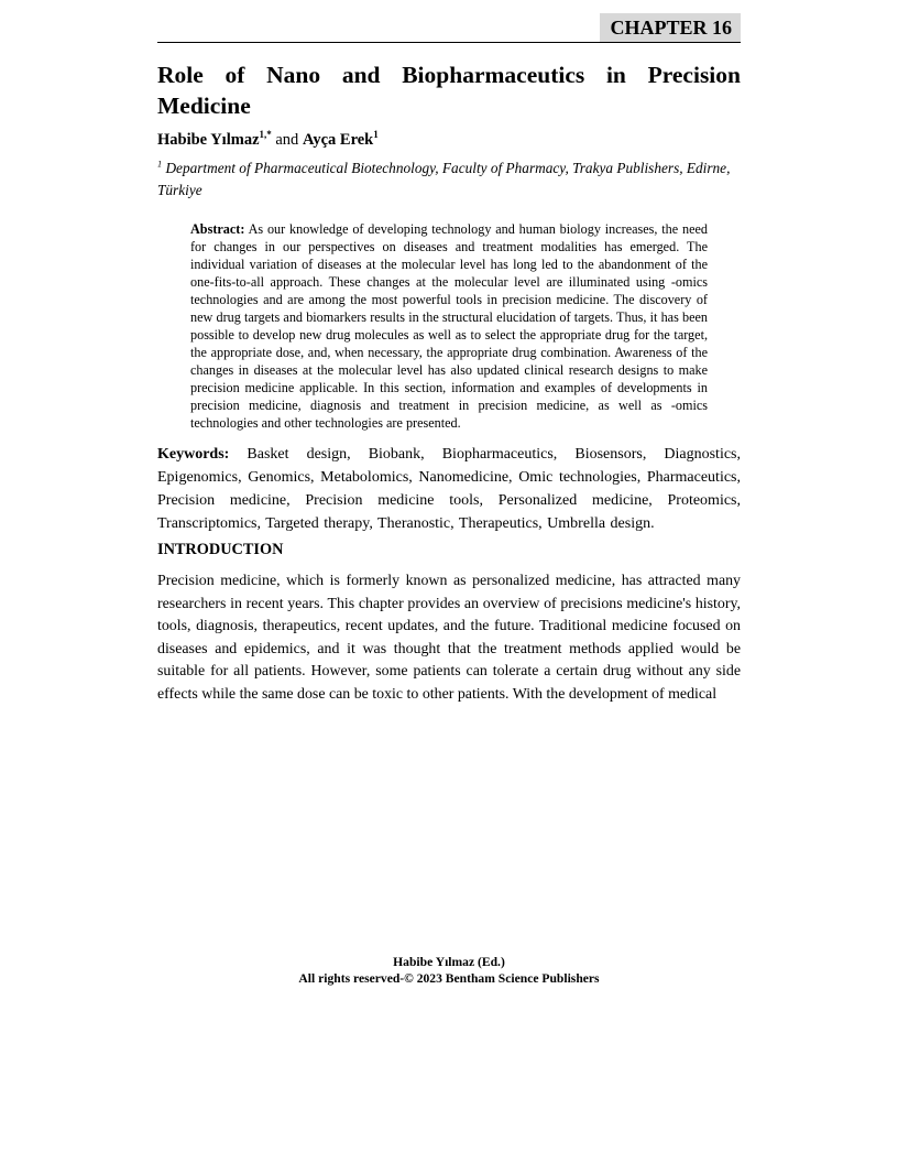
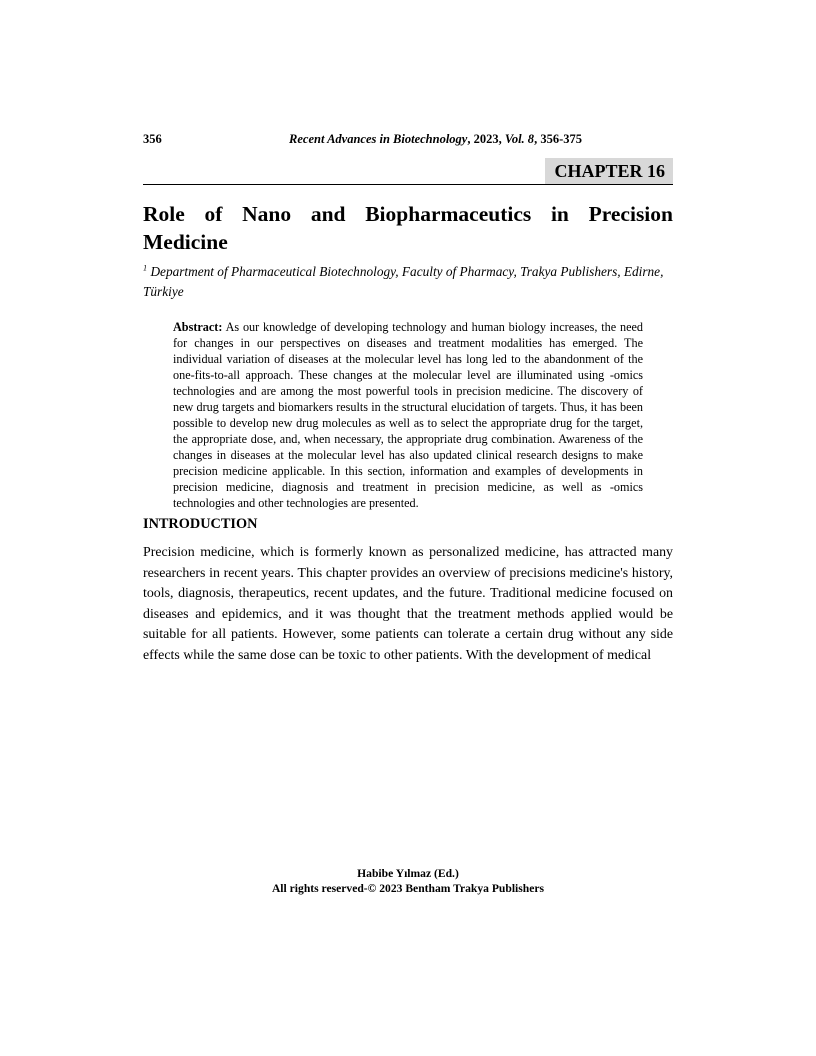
+ 356
+ Recent Advances in Biotechnology, 2023, Vol. 8, 356-375
  CHAPTER 16
  Role of Nano and Biopharmaceutics in Precision Medicine
- Habibe Yılmaz1,* and Ayça Erek1
  1 Department of Pharmaceutical Biotechnology, Faculty of Pharmacy, Trakya Publishers, Edirne, Türkiye
  Abstract: As our knowledge of developing technology and human biology increases, the need for changes in our perspectives on diseases and treatment modalities has emerged. The individual variation of diseases at the molecular level has long led to the abandonment of the one-fits-to-all approach. These changes at the molecular level are illuminated using -omics technologies and are among the most powerful tools in precision medicine. The discovery of new drug targets and biomarkers results in the structural elucidation of targets. Thus, it has been possible to develop new drug molecules as well as to select the appropriate drug for the target, the appropriate dose, and, when necessary, the appropriate drug combination. Awareness of the changes in diseases at the molecular level has also updated clinical research designs to make precision medicine applicable. In this section, information and examples of developments in precision medicine, diagnosis and treatment in precision medicine, as well as -omics technologies and other technologies are presented.
- Keywords: Basket design, Biobank, Biopharmaceutics, Biosensors, Diagnostics, Epigenomics, Genomics, Metabolomics, Nanomedicine, Omic technologies, Pharmaceutics, Precision medicine, Precision medicine tools, Personalized medicine, Proteomics, Transcriptomics, Targeted therapy, Theranostic, Therapeutics, Umbrella design.
  INTRODUCTION
  Precision medicine, which is formerly known as personalized medicine, has attracted many researchers in recent years. This chapter provides an overview of precisions medicine's history, tools, diagnosis, therapeutics, recent updates, and the future. Traditional medicine focused on diseases and epidemics, and it was thought that the treatment methods applied would be suitable for all patients. However, some patients can tolerate a certain drug without any side effects while the same dose can be toxic to other patients. With the development of medical
  Habibe Yılmaz (Ed.)
- All rights reserved-© 2023 Bentham Science Publishers
+ All rights reserved-© 2023 Bentham Trakya Publishers
